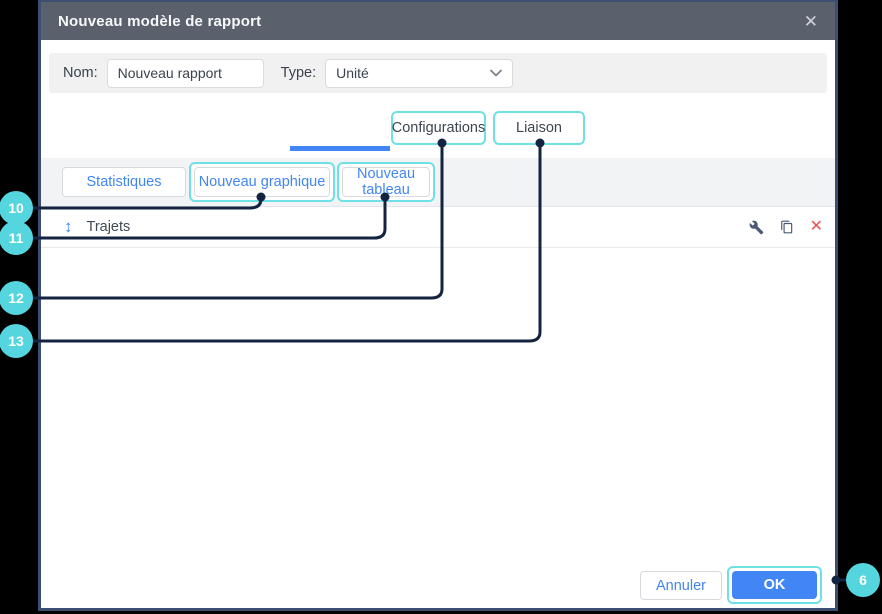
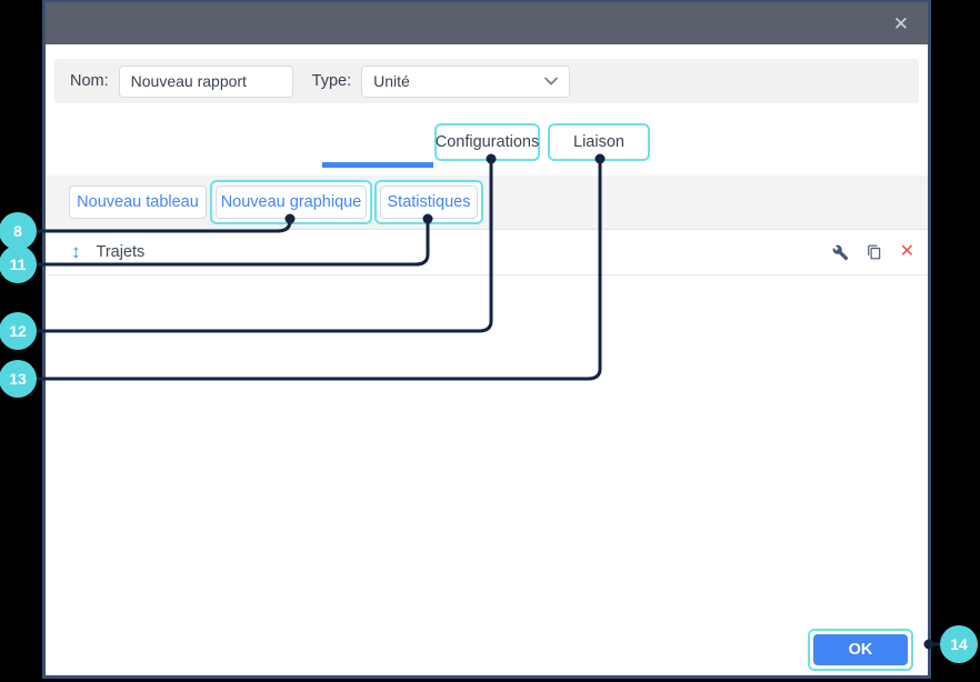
- Nouveau modèle de rapport
  ✕
  Nom:
  Nouveau rapport
  Type:
  Unité
  Configurations
  Liaison
- Statistiques
+ Nouveau tableau
  Nouveau graphique
- Nouveau tableau
+ Statistiques
  ↕
  Trajets
  ✕
- Annuler
  OK
- 10
+ 8
  11
  12
  13
- 6
+ 14
